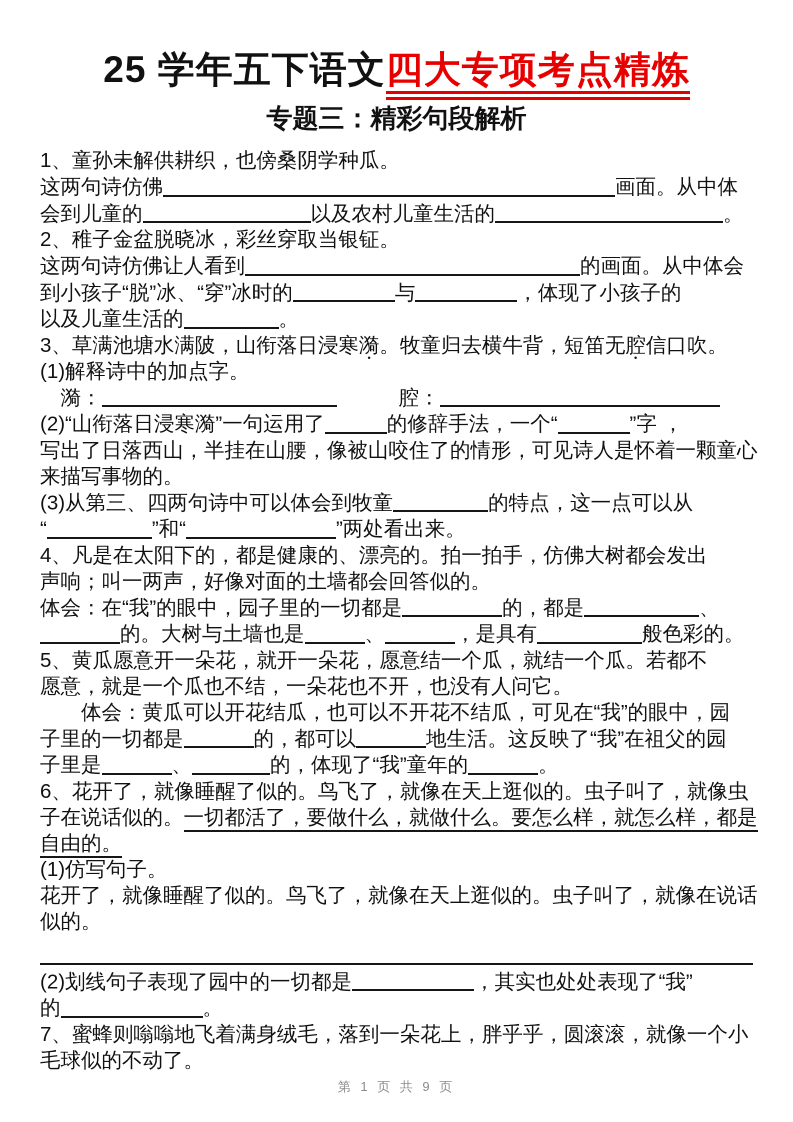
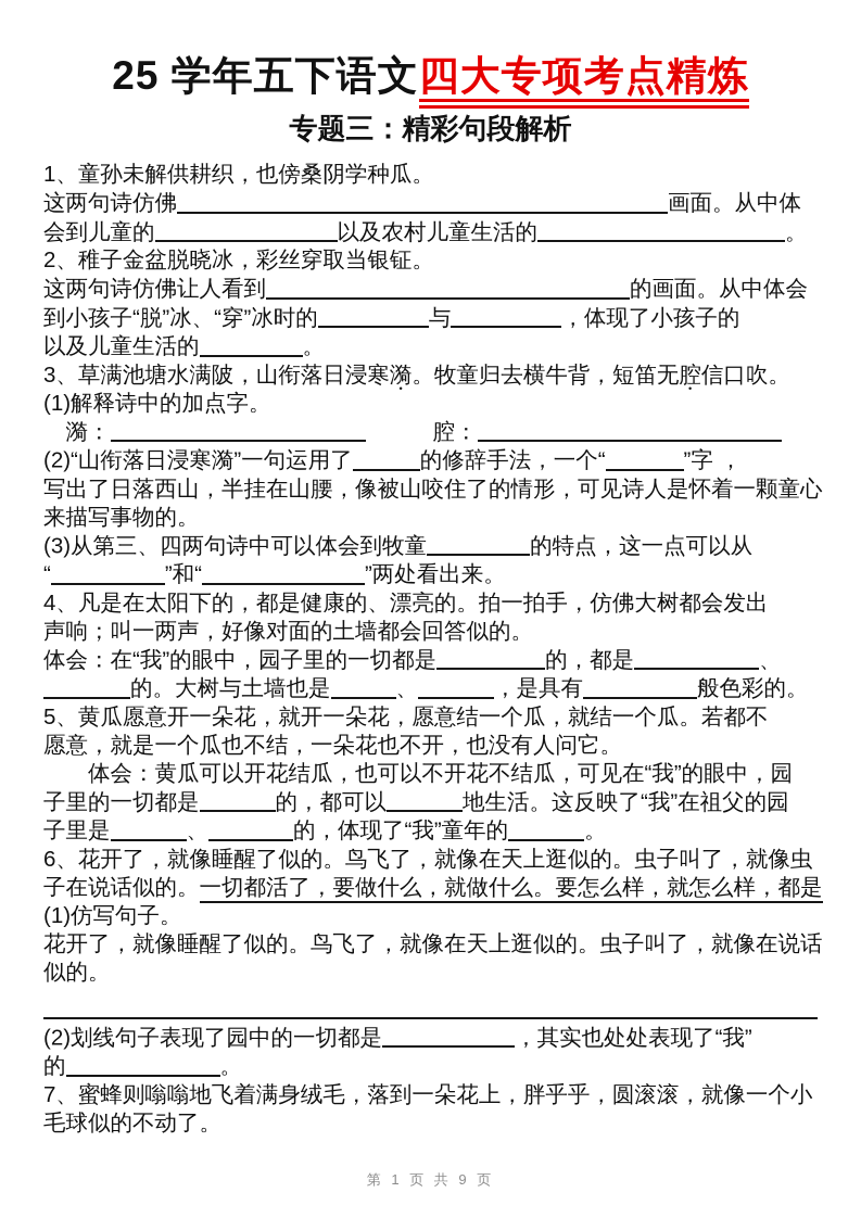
  25 学年五下语文四大专项考点精炼
  专题三：精彩句段解析
  1、童孙未解供耕织，也傍桑阴学种瓜。
  这两句诗仿佛 画面。从中体
  会到儿童的 以及农村儿童生活的 。
  2、稚子金盆脱晓冰，彩丝穿取当银钲。
  这两句诗仿佛让人看到 的画面。从中体会
  到小孩子“脱”冰、“穿”冰时的 与 ，体现了小孩子的
  以及儿童生活的 。
  3、草满池塘水满陂，山衔落日浸寒漪。牧童归去横牛背，短笛无腔信口吹。
  (1)解释诗中的加点字。
  漪： 腔：
  (2)“山衔落日浸寒漪”一句运用了 的修辞手法，一个“ ”字 ，
  写出了日落西山，半挂在山腰，像被山咬住了的情形，可见诗人是怀着一颗童心
  来描写事物的。
  (3)从第三、四两句诗中可以体会到牧童 的特点，这一点可以从
  “ ”和“ ”两处看出来。
  4、凡是在太阳下的，都是健康的、漂亮的。拍一拍手，仿佛大树都会发出
  声响；叫一两声，好像对面的土墙都会回答似的。
  体会：在“我”的眼中，园子里的一切都是 的，都是 、
  的。大树与土墙也是 、 ，是具有 般色彩的。
  5、黄瓜愿意开一朵花，就开一朵花，愿意结一个瓜，就结一个瓜。若都不
  愿意，就是一个瓜也不结，一朵花也不开，也没有人问它。
  体会：黄瓜可以开花结瓜，也可以不开花不结瓜，可见在“我”的眼中，园
  子里的一切都是 的，都可以 地生活。这反映了“我”在祖父的园
  子里是 、 的，体现了“我”童年的 。
  6、花开了，就像睡醒了似的。鸟飞了，就像在天上逛似的。虫子叫了，就像虫
  子在说话似的。一切都活了，要做什么，就做什么。要怎么样，就怎么样，都是
- 自由的。
  (1)仿写句子。
  花开了，就像睡醒了似的。鸟飞了，就像在天上逛似的。虫子叫了，就像在说话
  似的。
  (2)划线句子表现了园中的一切都是 ，其实也处处表现了“我”
  的 。
  7、蜜蜂则嗡嗡地飞着满身绒毛，落到一朵花上，胖乎乎，圆滚滚，就像一个小
  毛球似的不动了。
  第 1 页 共 9 页
